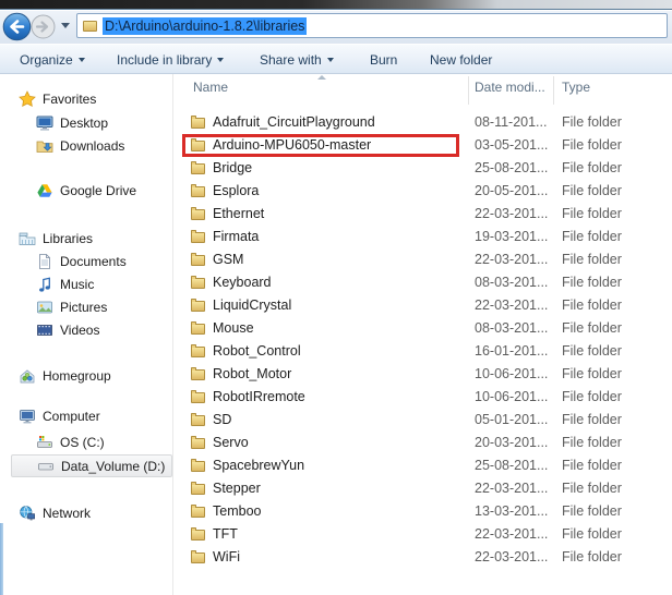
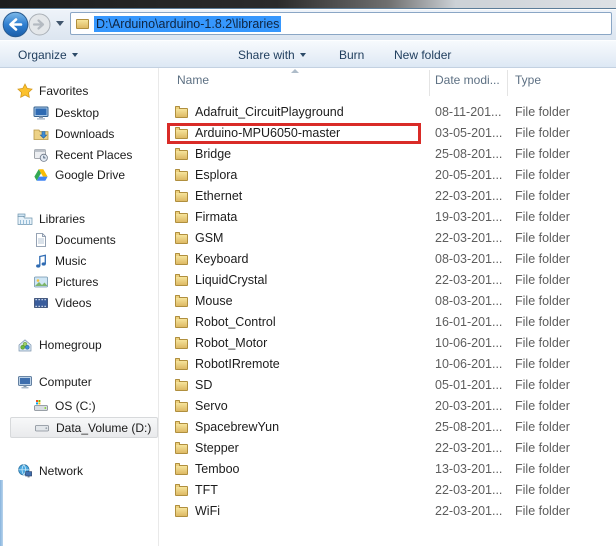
  D:\Arduino\arduino-1.8.2\libraries
  Organize
- Include in library
  Share with
  Burn
  New folder
  Favorites
  Desktop
  Downloads
+ Recent Places
  Google Drive
  Libraries
  Documents
  Music
  Pictures
  Videos
  Homegroup
  Computer
  OS (C:)
  Data_Volume (D:)
  Network
  Name
  Date modi...
  Type
  Adafruit_CircuitPlayground
  08-11-201...
  File folder
  Arduino-MPU6050-master
  03-05-201...
  File folder
  Bridge
  25-08-201...
  File folder
  Esplora
  20-05-201...
  File folder
  Ethernet
  22-03-201...
  File folder
  Firmata
  19-03-201...
  File folder
  GSM
  22-03-201...
  File folder
  Keyboard
  08-03-201...
  File folder
  LiquidCrystal
  22-03-201...
  File folder
  Mouse
  08-03-201...
  File folder
  Robot_Control
  16-01-201...
  File folder
  Robot_Motor
  10-06-201...
  File folder
  RobotIRremote
  10-06-201...
  File folder
  SD
  05-01-201...
  File folder
  Servo
  20-03-201...
  File folder
  SpacebrewYun
  25-08-201...
  File folder
  Stepper
  22-03-201...
  File folder
  Temboo
  13-03-201...
  File folder
  TFT
  22-03-201...
  File folder
  WiFi
  22-03-201...
  File folder
